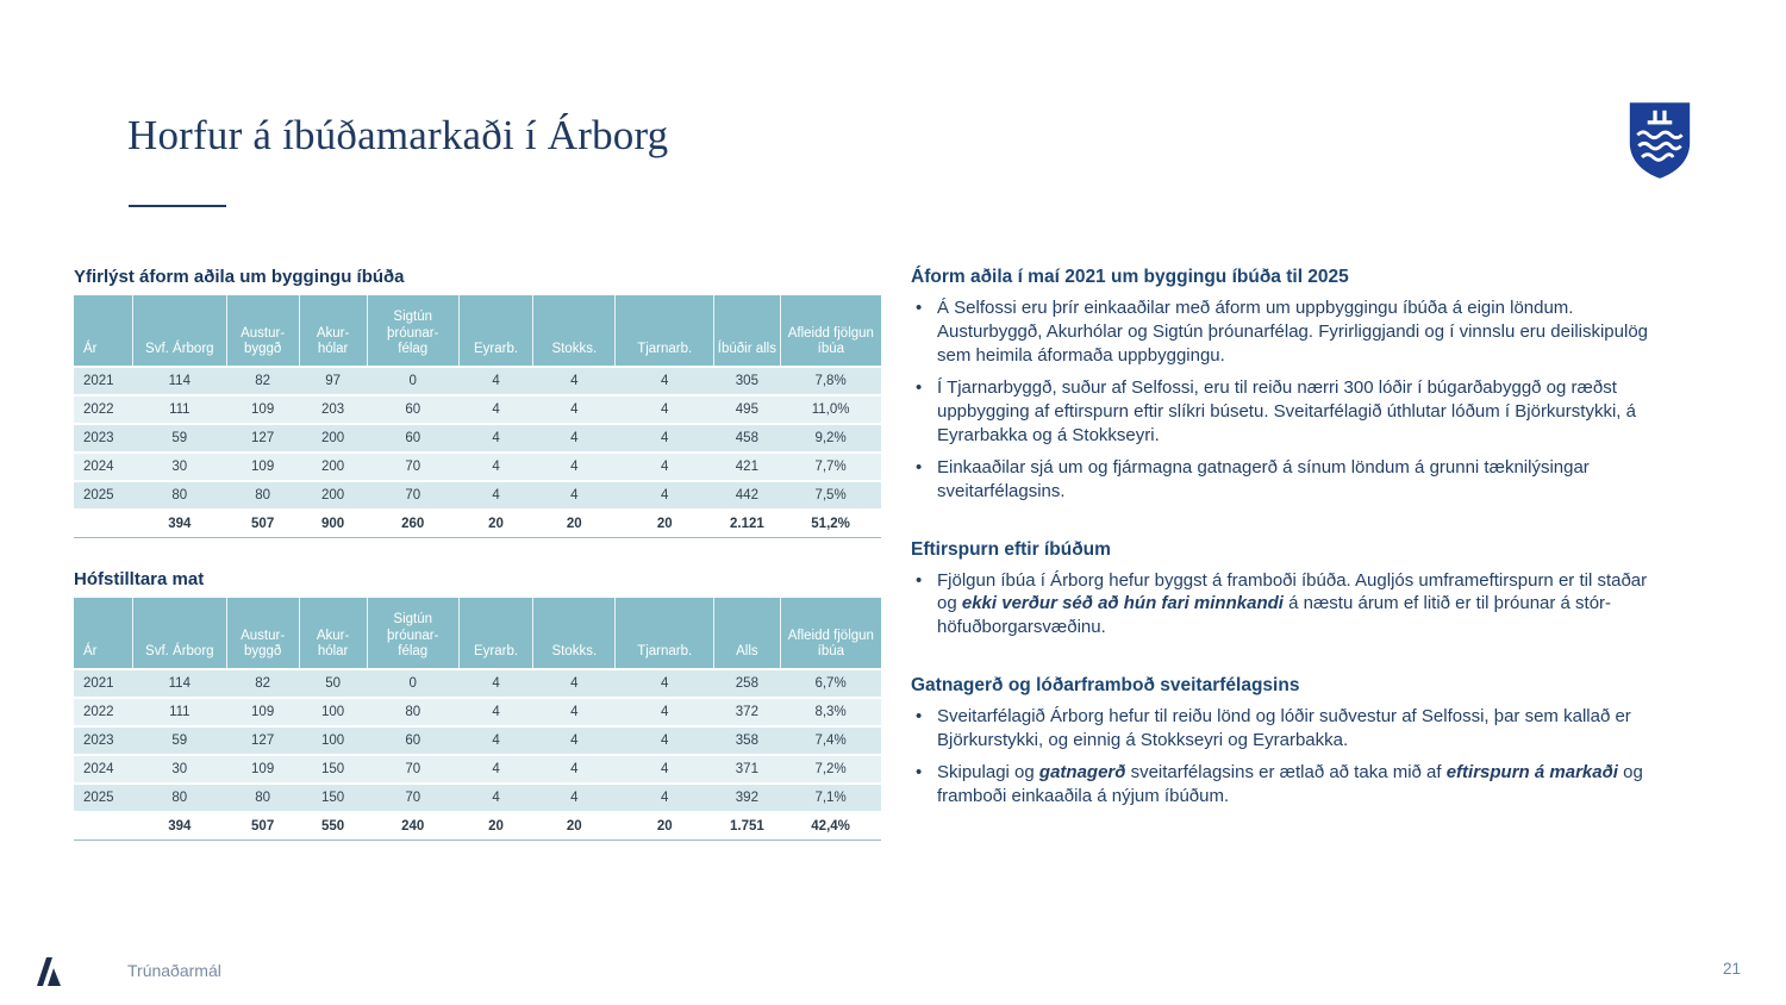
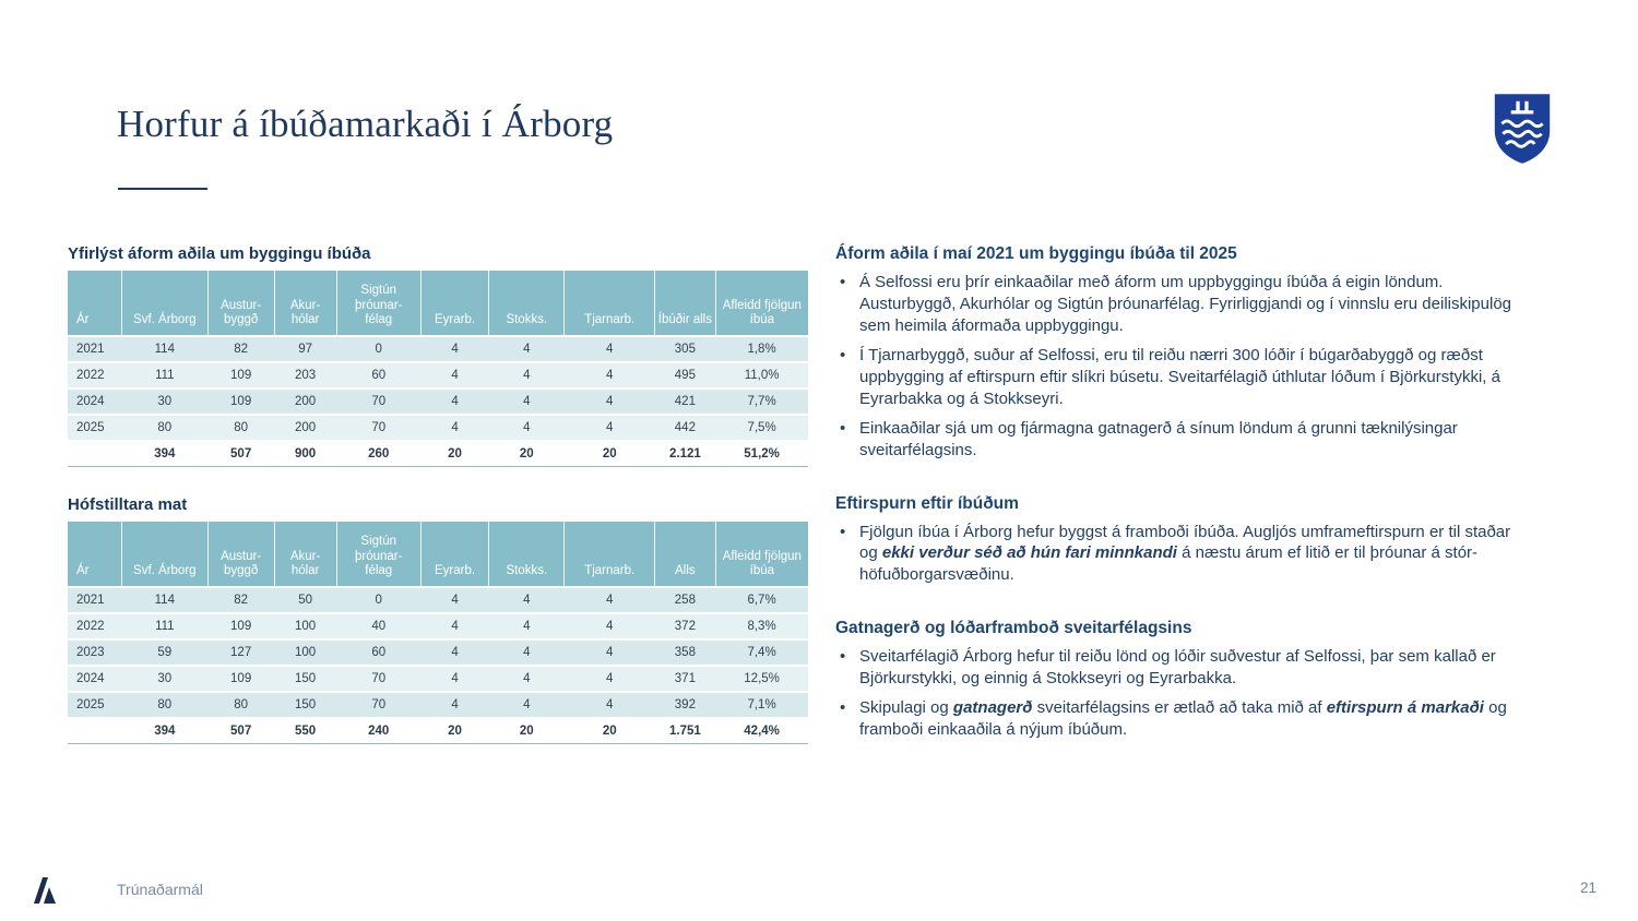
  Horfur á íbúðamarkaði í Árborg
  Yfirlýst áform aðila um byggingu íbúða
  Ár	Svf. Árborg	Austur- byggð	Akur-hólar	Sigtún þróunar- félag	Eyrarb.	Stokks.	Tjarnarb.	Íbúðir alls	Afleidd fjölgun íbúa
- 2021	114	82	97	0	4	4	4	305	7,8%
+ 2021	114	82	97	0	4	4	4	305	1,8%
  2022	111	109	203	60	4	4	4	495	11,0%
- 2023	59	127	200	60	4	4	4	458	9,2%
  2024	30	109	200	70	4	4	4	421	7,7%
  2025	80	80	200	70	4	4	4	442	7,5%
  	394	507	900	260	20	20	20	2.121	51,2%
  Hófstilltara mat
  Ár	Svf. Árborg	Austur- byggð	Akur-hólar	Sigtún þróunar- félag	Eyrarb.	Stokks.	Tjarnarb.	Alls	Afleidd fjölgun íbúa
  2021	114	82	50	0	4	4	4	258	6,7%
- 2022	111	109	100	80	4	4	4	372	8,3%
+ 2022	111	109	100	40	4	4	4	372	8,3%
  2023	59	127	100	60	4	4	4	358	7,4%
- 2024	30	109	150	70	4	4	4	371	7,2%
+ 2024	30	109	150	70	4	4	4	371	12,5%
  2025	80	80	150	70	4	4	4	392	7,1%
  	394	507	550	240	20	20	20	1.751	42,4%
  Áform aðila í maí 2021 um byggingu íbúða til 2025
  •
  Á Selfossi eru þrír einkaaðilar með áform um uppbyggingu íbúða á eigin löndum. Austurbyggð, Akurhólar og Sigtún þróunarfélag. Fyrirliggjandi og í vinnslu eru deiliskipulög sem heimila áformaða uppbyggingu.
  •
  Í Tjarnarbyggð, suður af Selfossi, eru til reiðu nærri 300 lóðir í búgarðabyggð og ræðst uppbygging af eftirspurn eftir slíkri búsetu. Sveitarfélagið úthlutar lóðum í Björkurstykki, á Eyrarbakka og á Stokkseyri.
  •
  Einkaaðilar sjá um og fjármagna gatnagerð á sínum löndum á grunni tæknilýsingar sveitarfélagsins.
  Eftirspurn eftir íbúðum
  •
  Fjölgun íbúa í Árborg hefur byggst á framboði íbúða. Augljós umframeftirspurn er til staðar og ekki verður séð að hún fari minnkandi á næstu árum ef litið er til þróunar á stór-höfuðborgarsvæðinu.
  Gatnagerð og lóðarframboð sveitarfélagsins
  •
  Sveitarfélagið Árborg hefur til reiðu lönd og lóðir suðvestur af Selfossi, þar sem kallað er Björkurstykki, og einnig á Stokkseyri og Eyrarbakka.
  •
  Skipulagi og gatnagerð sveitarfélagsins er ætlað að taka mið af eftirspurn á markaði og framboði einkaaðila á nýjum íbúðum.
  Trúnaðarmál
  21
